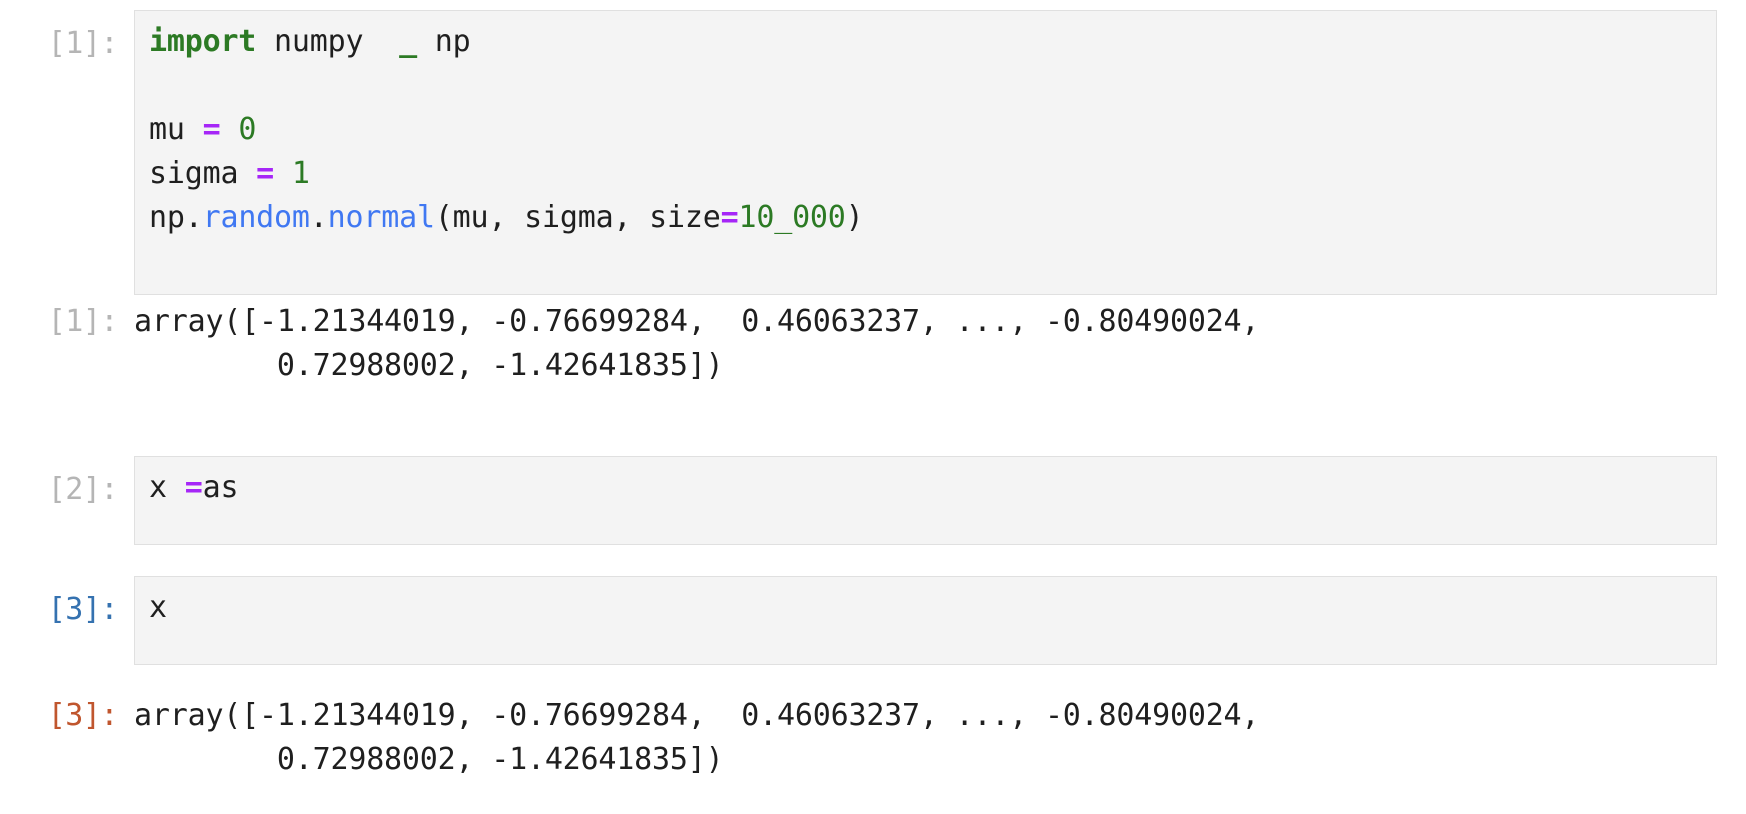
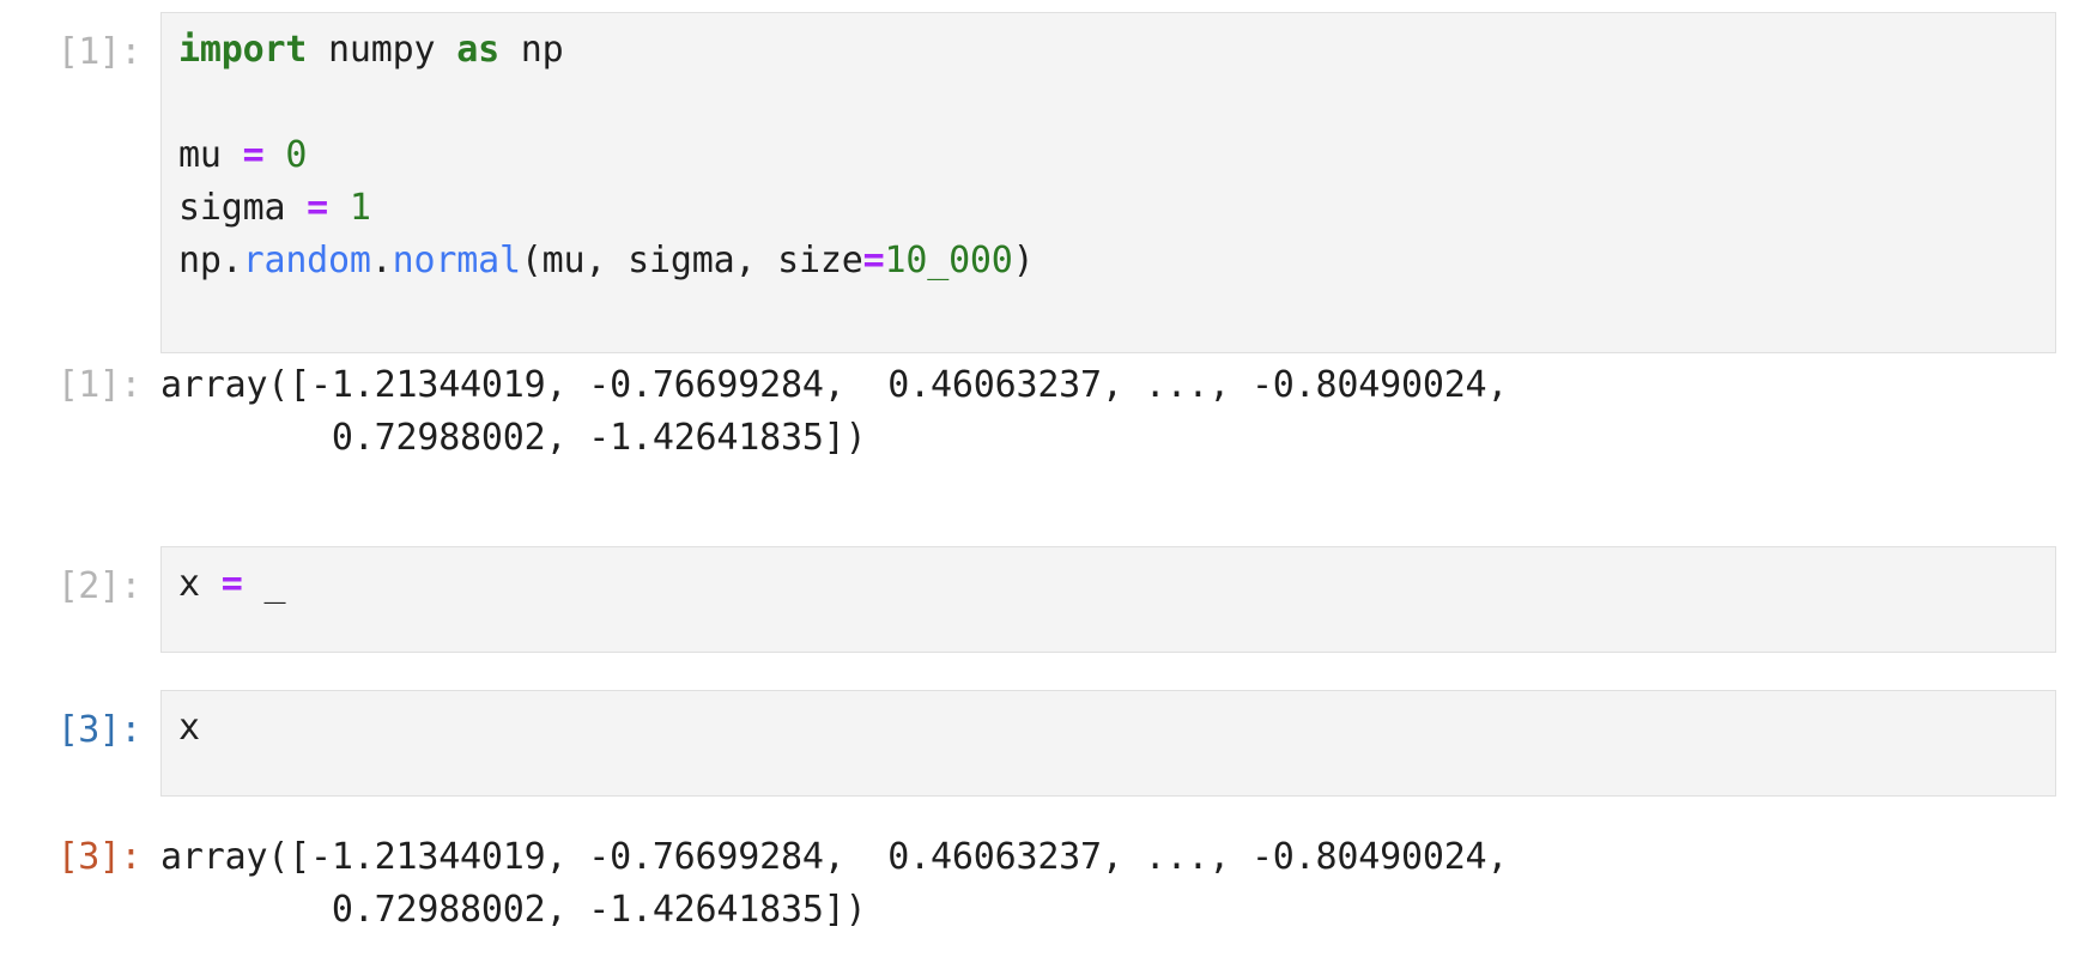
  [1]:
- import numpy _ np mu = 0 sigma = 1 np.random.normal(mu, sigma, size=10_000)
+ import numpy as np mu = 0 sigma = 1 np.random.normal(mu, sigma, size=10_000)
  [1]:
  array([-1.21344019, -0.76699284, 0.46063237, ..., -0.80490024,
  0.72988002, -1.42641835])
  [2]:
- x =as
+ x = _
  [3]:
  x
  [3]:
  array([-1.21344019, -0.76699284, 0.46063237, ..., -0.80490024,
  0.72988002, -1.42641835])
